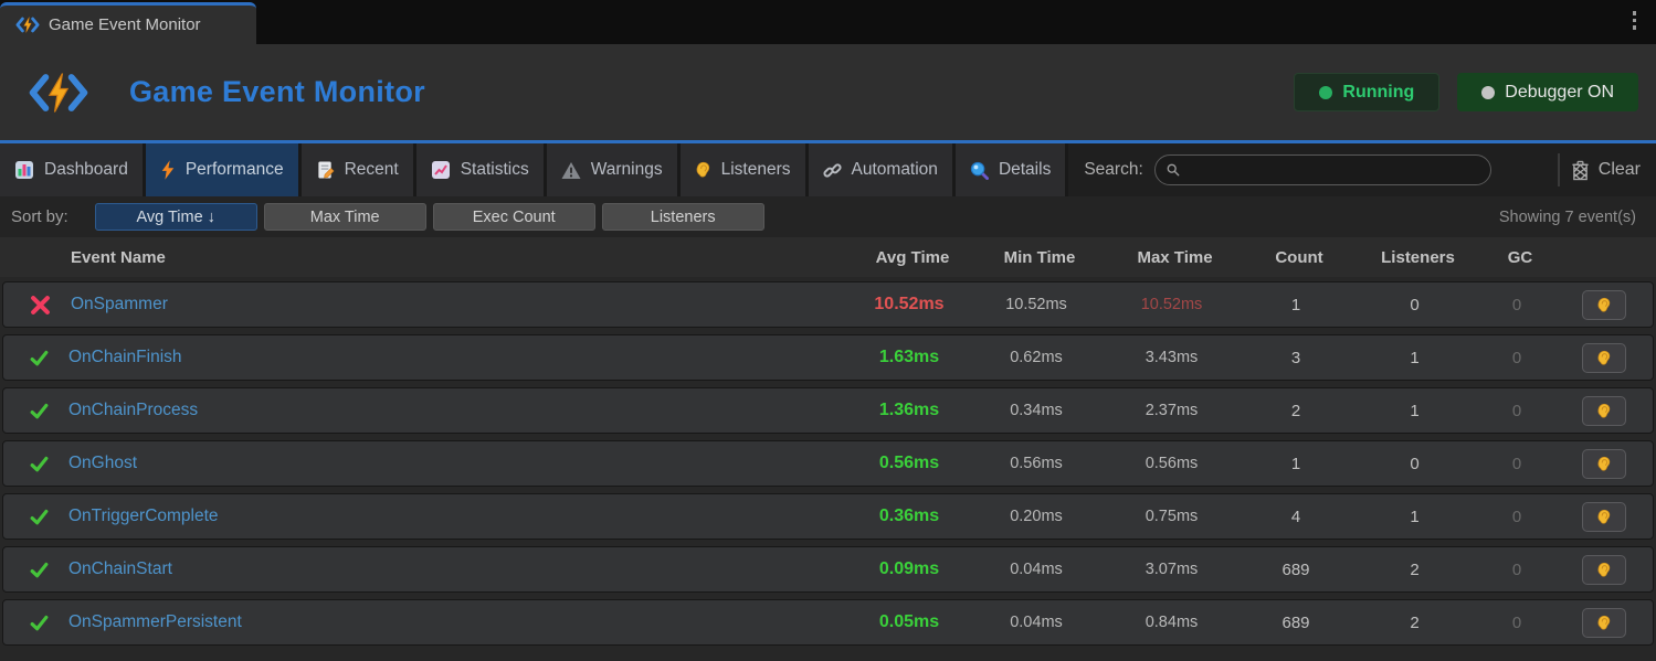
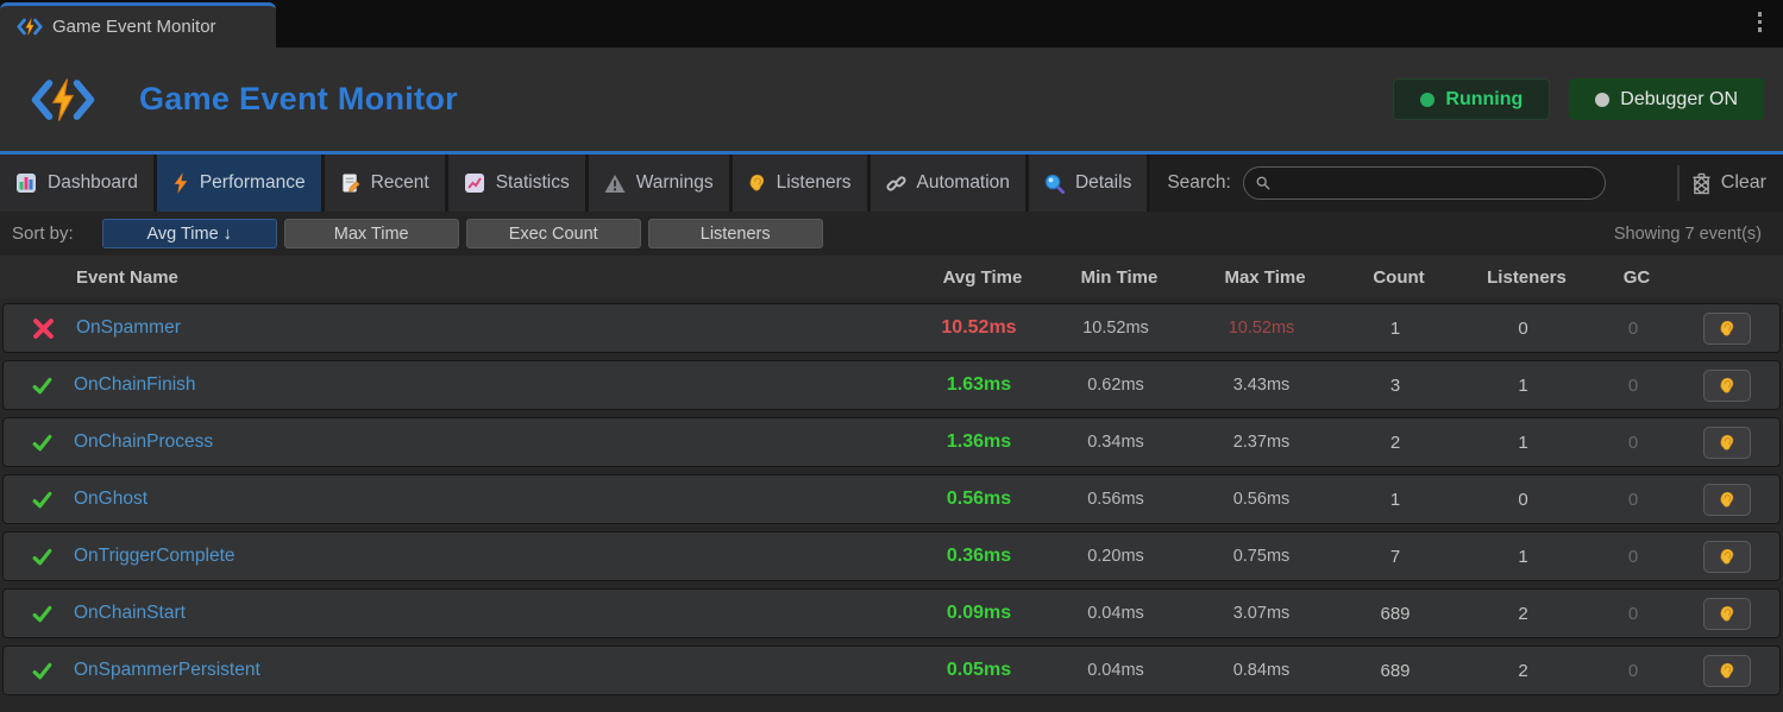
  Game Event Monitor
  Game Event Monitor
  Running
  Debugger ON
  Dashboard
  Performance
  Recent
  Statistics
  Warnings
  Listeners
  Automation
  Details
  Search:
  Clear
  Sort by:
  Avg Time ↓
  Max Time
  Exec Count
  Listeners
  Showing 7 event(s)
  Event Name
  Avg Time
  Min Time
  Max Time
  Count
  Listeners
  GC
  OnSpammer
  10.52ms
  10.52ms
  10.52ms
  1
  0
  0
  OnChainFinish
  1.63ms
  0.62ms
  3.43ms
  3
  1
  0
  OnChainProcess
  1.36ms
  0.34ms
  2.37ms
  2
  1
  0
  OnGhost
  0.56ms
  0.56ms
  0.56ms
  1
  0
  0
  OnTriggerComplete
  0.36ms
  0.20ms
  0.75ms
- 4
+ 7
  1
  0
  OnChainStart
  0.09ms
  0.04ms
  3.07ms
  689
  2
  0
  OnSpammerPersistent
  0.05ms
  0.04ms
  0.84ms
  689
  2
  0
